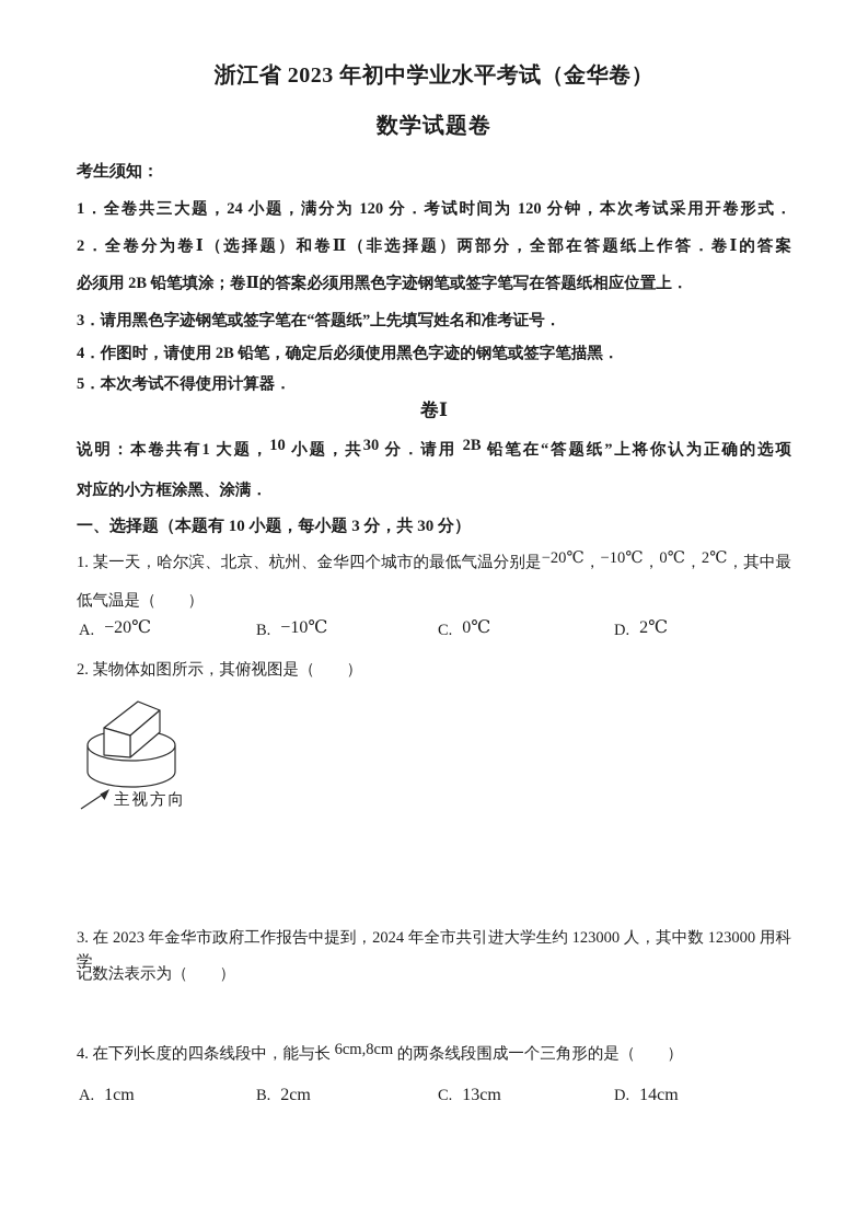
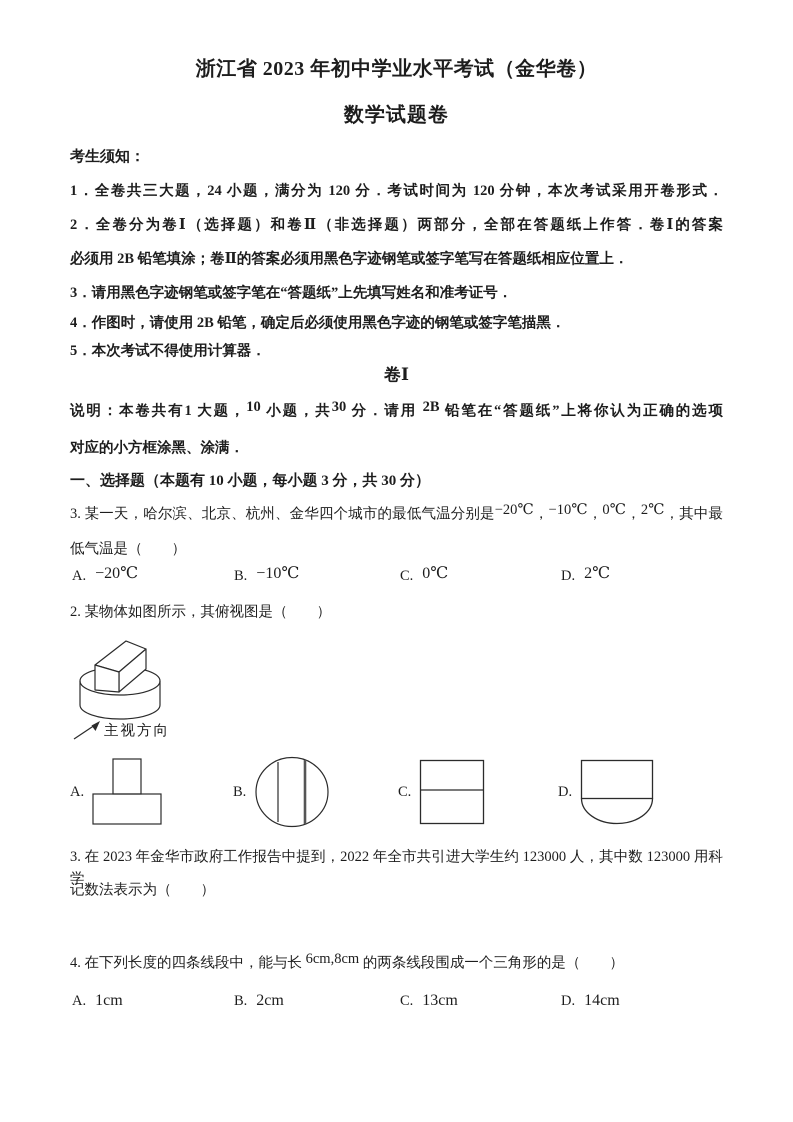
  浙江省 2023 年初中学业水平考试（金华卷）
  数学试题卷
  考生须知：
  1．全卷共三大题，24 小题，满分为 120 分．考试时间为 120 分钟，本次考试采用开卷形式．
  2．全卷分为卷Ⅰ（选择题）和卷Ⅱ（非选择题）两部分，全部在答题纸上作答．卷Ⅰ的答案
  必须用 2B 铅笔填涂；卷Ⅱ的答案必须用黑色字迹钢笔或签字笔写在答题纸相应位置上．
  3．请用黑色字迹钢笔或签字笔在“答题纸”上先填写姓名和准考证号．
  4．作图时，请使用 2B 铅笔，确定后必须使用黑色字迹的钢笔或签字笔描黑．
  5．本次考试不得使用计算器．
  卷Ⅰ
  说明：本卷共有1 大题，10 小题，共30 分．请用 2B 铅笔在“答题纸”上将你认为正确的选项
  对应的小方框涂黑、涂满．
  一、选择题（本题有 10 小题，每小题 3 分，共 30 分）
- 1. 某一天，哈尔滨、北京、杭州、金华四个城市的最低气温分别是−20℃，−10℃，0℃，2℃，其中最
+ 3. 某一天，哈尔滨、北京、杭州、金华四个城市的最低气温分别是−20℃，−10℃，0℃，2℃，其中最
  低气温是（ ）
  A. −20℃
  B. −10℃
  C. 0℃
  D. 2℃
  2. 某物体如图所示，其俯视图是（ ）
  主视方向
+ A.
+ B.
+ C.
+ D.
- 3. 在 2023 年金华市政府工作报告中提到，2024 年全市共引进大学生约 123000 人，其中数 123000 用科学
+ 3. 在 2023 年金华市政府工作报告中提到，2022 年全市共引进大学生约 123000 人，其中数 123000 用科学
  记数法表示为（ ）
  4. 在下列长度的四条线段中，能与长 6cm,8cm 的两条线段围成一个三角形的是（ ）
  A. 1cm
  B. 2cm
  C. 13cm
  D. 14cm
